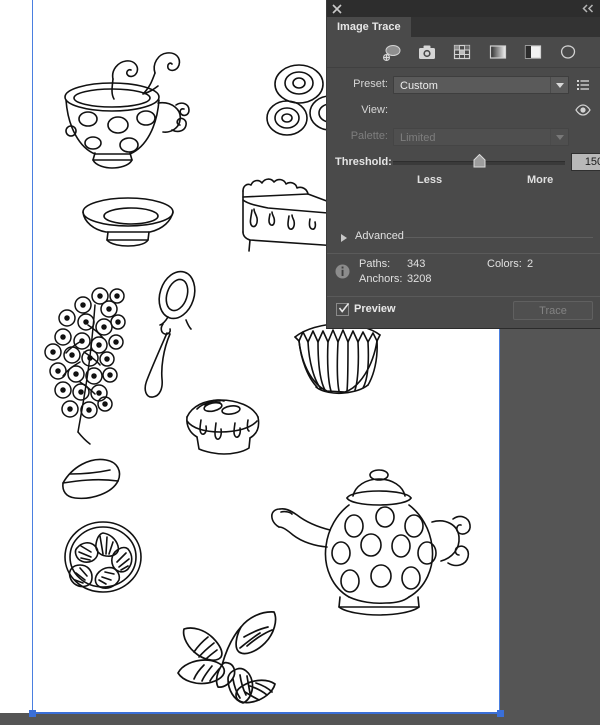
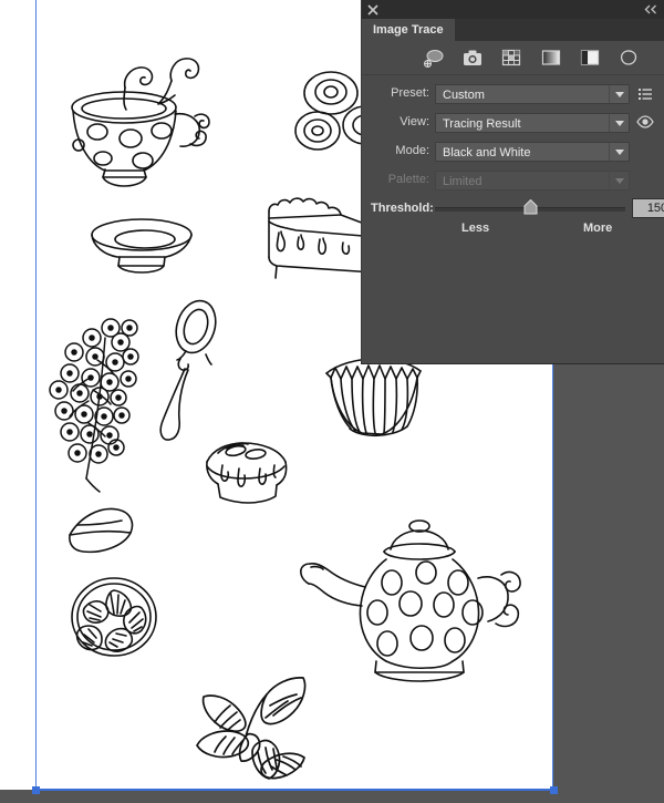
  Image Trace
  Preset:
  Custom
  View:
+ Tracing Result
+ Mode:
+ Black and White
  Palette:
  Limited
  Threshold:
  Less
  More
- Advanced
- Paths:
- 343
- Anchors:
- 3208
- Colors:
- 2
- Preview
- Trace
